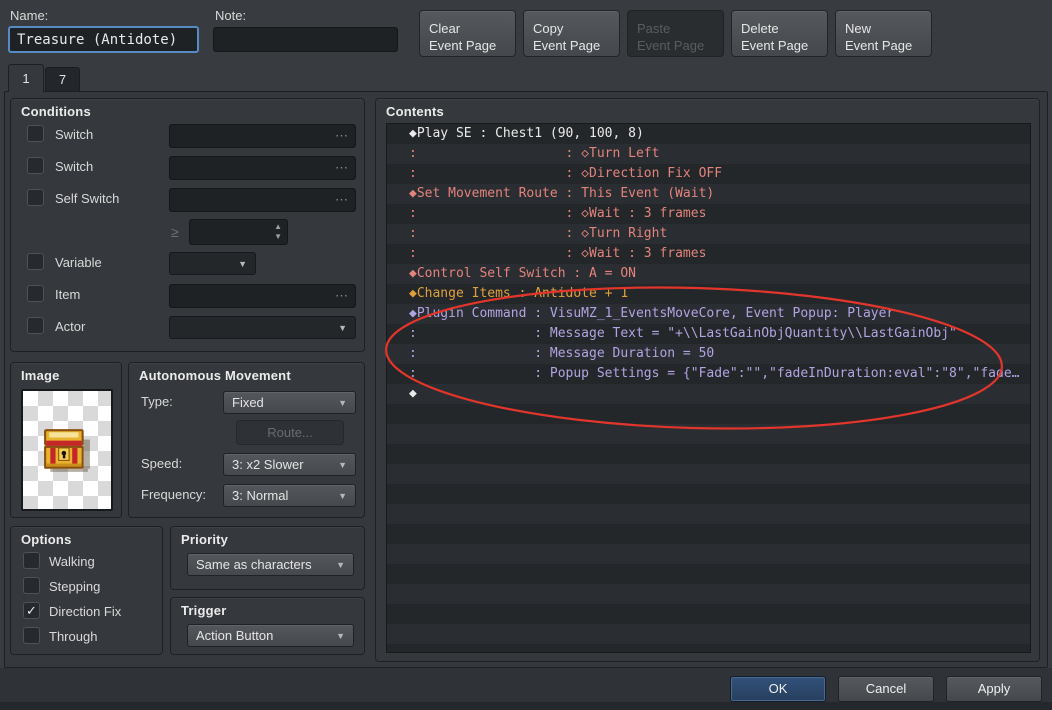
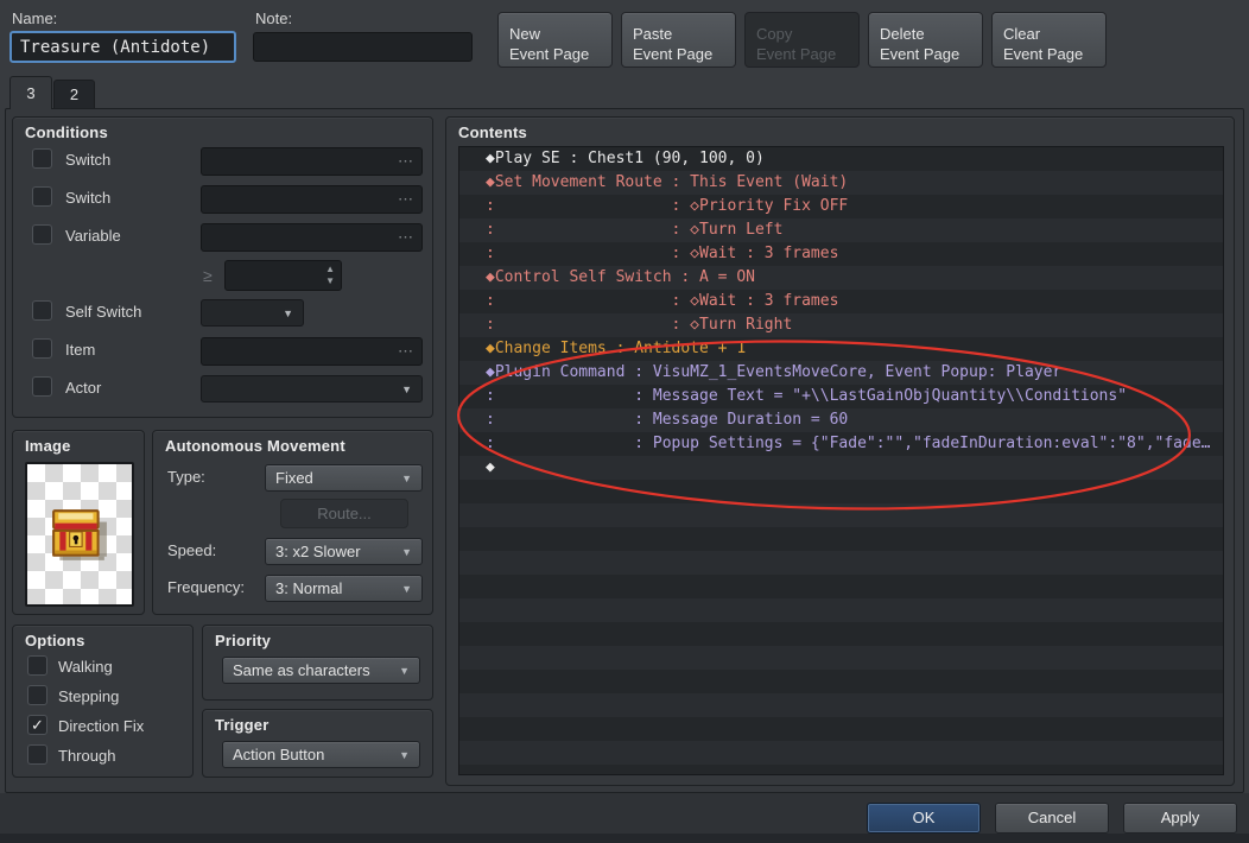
  Name:
  Treasure (Antidote)
  Note:
- Clear
+ New
  Event Page
- Copy
+ Paste
  Event Page
- Paste
+ Copy
  Event Page
  Delete
  Event Page
- New
+ Clear
  Event Page
- 1
+ 3
- 7
+ 2
  Conditions
  Switch
  ⋯
  Switch
  ⋯
- Self Switch
+ Variable
  ⋯
  ≥
  ▲
  ▼
- Variable
+ Self Switch
  ▼
  Item
  ⋯
  Actor
  ▼
  Image
  Autonomous Movement
  Type:
  Fixed
  ▼
  Route...
  Speed:
  3: x2 Slower
  ▼
  Frequency:
  3: Normal
  ▼
  Options
  Walking
  Stepping
  ✓
  Direction Fix
  Through
  Priority
  Same as characters
  ▼
  Trigger
  Action Button
  ▼
  Contents
- ◆Play SE : Chest1 (90, 100, 8)
+ ◆Play SE : Chest1 (90, 100, 0)
- : : ◇Turn Left
+ ◆Set Movement Route : This Event (Wait)
- : : ◇Direction Fix OFF
+ : : ◇Priority Fix OFF
- ◆Set Movement Route : This Event (Wait)
+ : : ◇Turn Left
  : : ◇Wait : 3 frames
- : : ◇Turn Right
+ ◆Control Self Switch : A = ON
  : : ◇Wait : 3 frames
- ◆Control Self Switch : A = ON
+ : : ◇Turn Right
  ◆Change Items :tidote + 1
  ◆Plgin Command : VisuMZ_1_EventsMoveCore, Event Popup: Player
- : : Message Text = "+\\LastGainObjQuantity\\LastGainObj"
+ : : Message Text = "+\\LastGainObjQuantity\\Conditions"
- : : Message Duration = 50
+ : : Message Duration = 60
  : : Popup Settings = {"Fade":"","fadeInDuration:eval":"8","fae…
  ◆
  OK
  Cancel
  Apply
